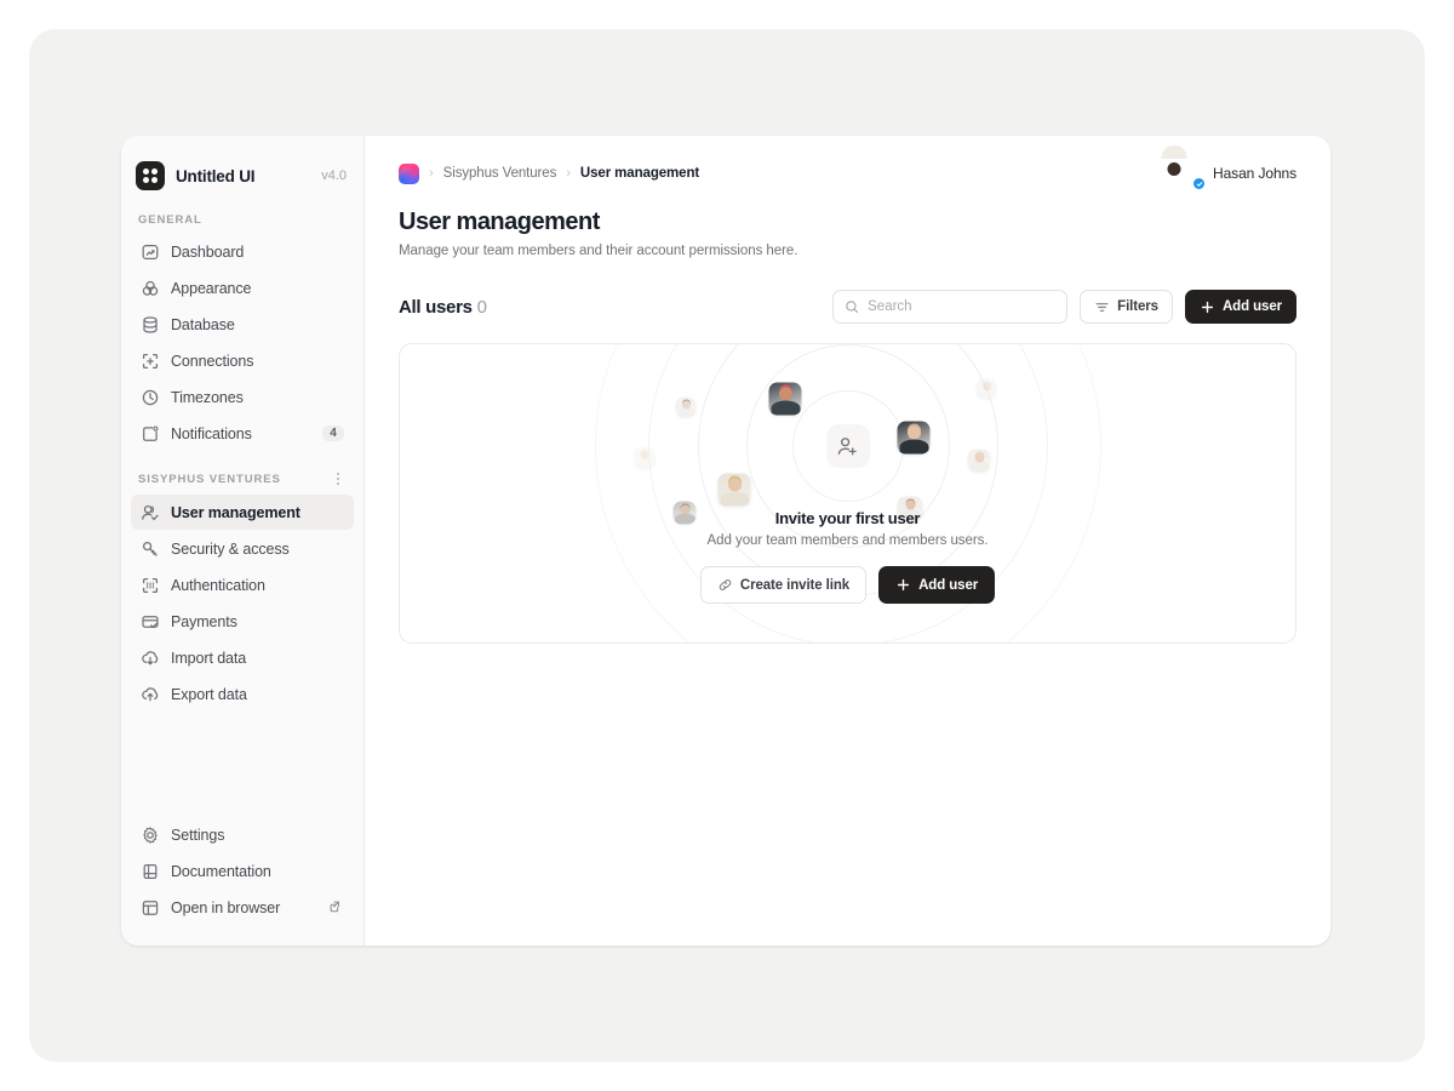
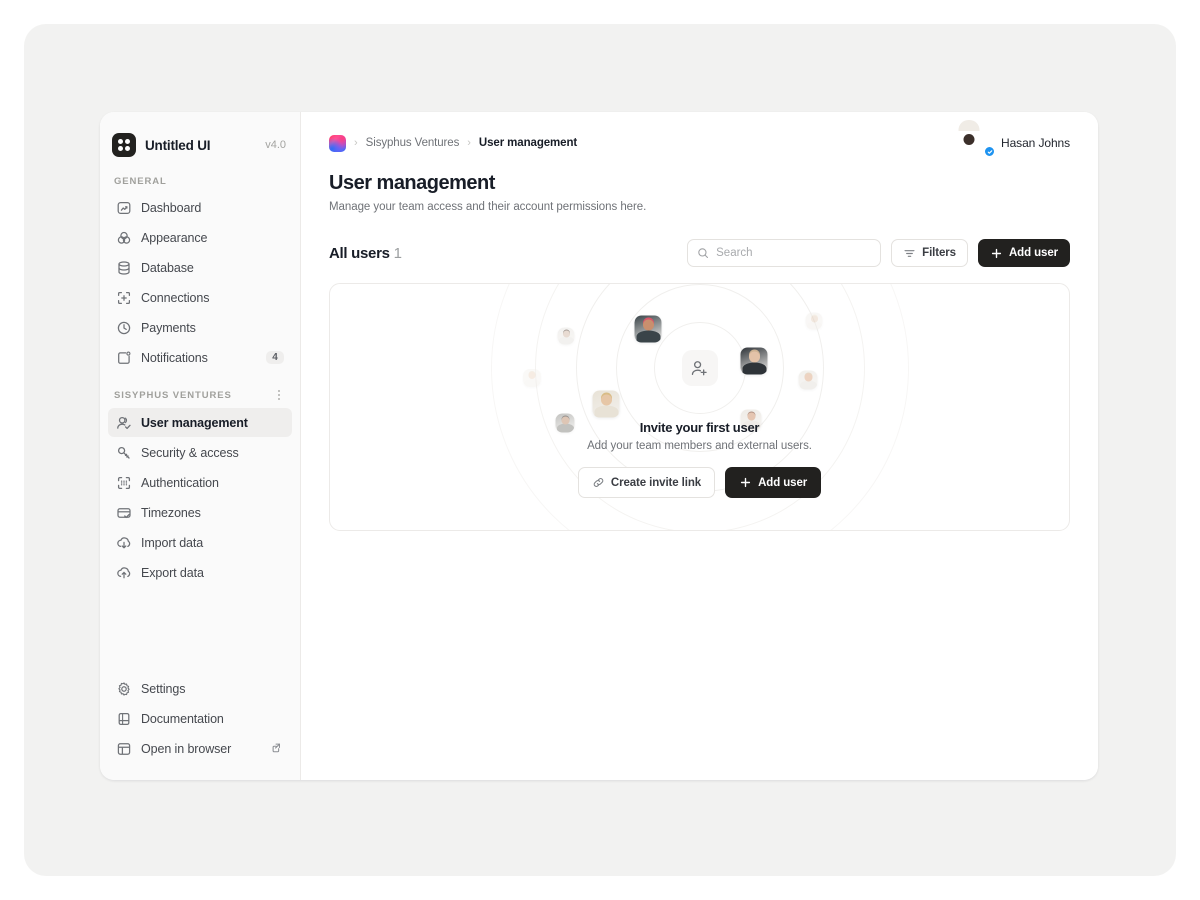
  Untitled UI
  v4.0
  GENERAL
  Dashboard
  Appearance
  Database
  Connections
- Timezones
+ Payments
  Notifications
  4
  SISYPHUS VENTURES
  User management
  Security & access
  Authentication
- Payments
+ Timezones
  Import data
  Export data
  Settings
  Documentation
  Open in browser
  ›
  Sisyphus Ventures
  ›
  User management
  Hasan Johns
  User management
- Manage your team members and their account permissions here.
+ Manage your team access and their account permissions here.
- All users 0
+ All users 1
  Search
  Filters
  Add user
  Invite your first user
- Add your team members and members users.
+ Add your team members and external users.
  Create invite link
  Add user
